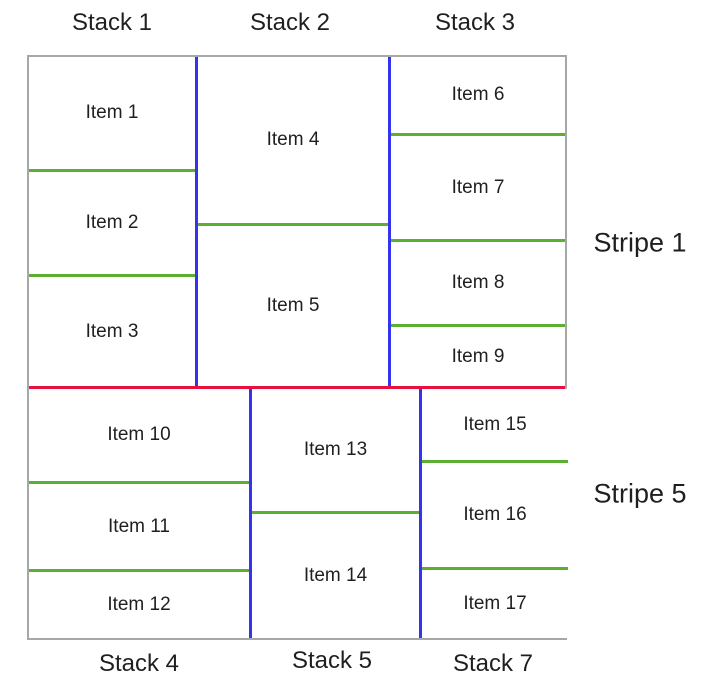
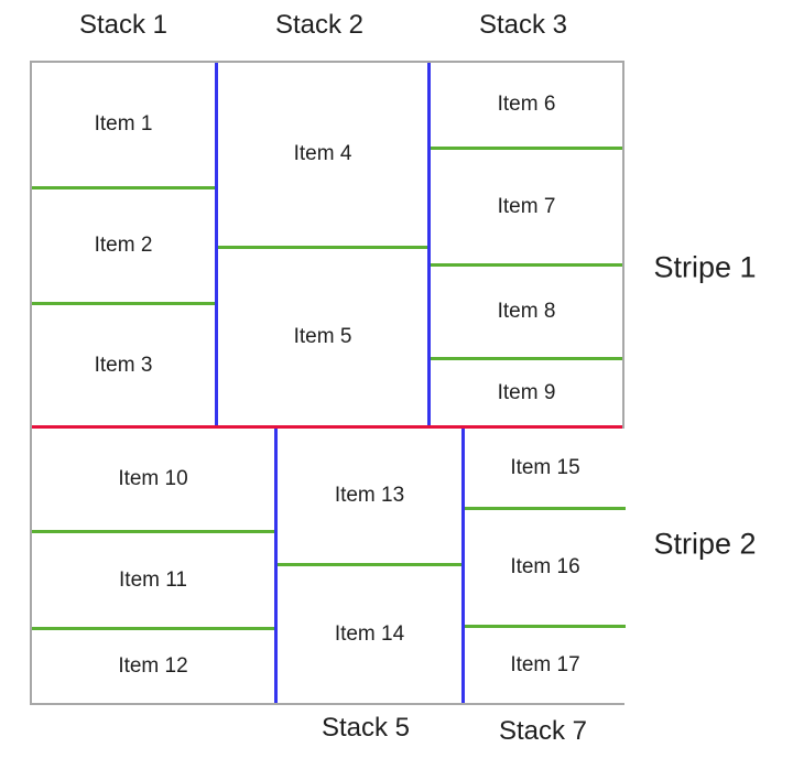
  Stack 1
  Stack 2
  Stack 3
  Item 1
  Item 2
  Item 3
  Item 4
  Item 5
  Item 6
  Item 7
  Item 8
  Item 9
  Item 10
  Item 11
  Item 12
  Item 13
  Item 14
  Item 15
  Item 16
  Item 17
  Stripe 1
- Stripe 5
+ Stripe 2
- Stack 4
  Stack 5
  Stack 7
